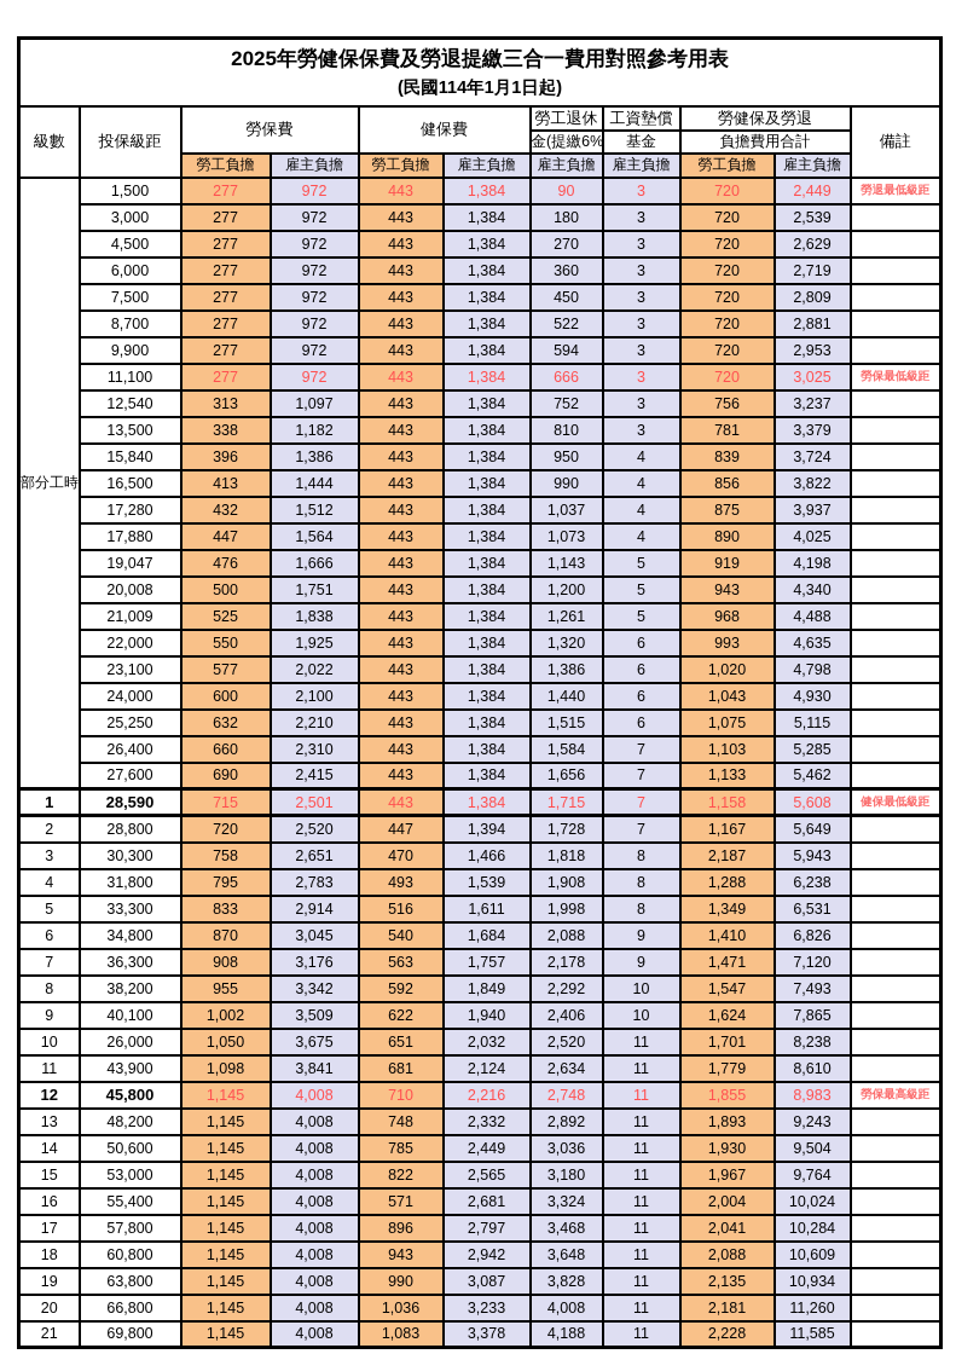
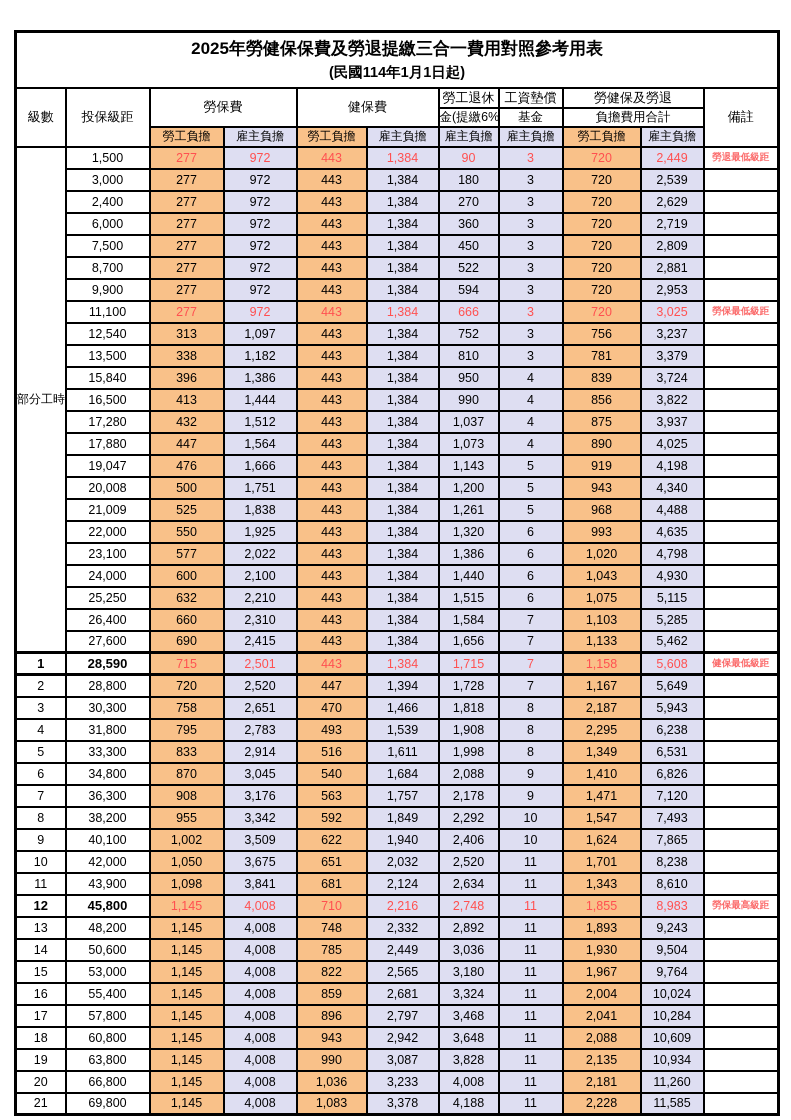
  2025年勞健保保費及勞退提繳三合一費用對照參考用表 (民國114年1月1日起)
  級數	投保級距	勞保費	健保費	勞工退休	工資墊償	勞健保及勞退	備註
  金(提繳6%	基金	負擔費用合計
  勞工負擔	雇主負擔	勞工負擔	雇主負擔	雇主負擔	雇主負擔	勞工負擔	雇主負擔
  部分工時	1,500	277	972	443	1,384	90	3	720	2,449	勞退最低級距
  3,000	277	972	443	1,384	180	3	720	2,539
- 4,500	277	972	443	1,384	270	3	720	2,629
+ 2,400	277	972	443	1,384	270	3	720	2,629
  6,000	277	972	443	1,384	360	3	720	2,719
  7,500	277	972	443	1,384	450	3	720	2,809
  8,700	277	972	443	1,384	522	3	720	2,881
  9,900	277	972	443	1,384	594	3	720	2,953
  11,100	277	972	443	1,384	666	3	720	3,025	勞保最低級距
  12,540	313	1,097	443	1,384	752	3	756	3,237
  13,500	338	1,182	443	1,384	810	3	781	3,379
  15,840	396	1,386	443	1,384	950	4	839	3,724
  16,500	413	1,444	443	1,384	990	4	856	3,822
  17,280	432	1,512	443	1,384	1,037	4	875	3,937
  17,880	447	1,564	443	1,384	1,073	4	890	4,025
  19,047	476	1,666	443	1,384	1,143	5	919	4,198
  20,008	500	1,751	443	1,384	1,200	5	943	4,340
  21,009	525	1,838	443	1,384	1,261	5	968	4,488
  22,000	550	1,925	443	1,384	1,320	6	993	4,635
  23,100	577	2,022	443	1,384	1,386	6	1,020	4,798
  24,000	600	2,100	443	1,384	1,440	6	1,043	4,930
  25,250	632	2,210	443	1,384	1,515	6	1,075	5,115
  26,400	660	2,310	443	1,384	1,584	7	1,103	5,285
  27,600	690	2,415	443	1,384	1,656	7	1,133	5,462
  1	28,590	715	2,501	443	1,384	1,715	7	1,158	5,608	健保最低級距
  2	28,800	720	2,520	447	1,394	1,728	7	1,167	5,649
  3	30,300	758	2,651	470	1,466	1,818	8	2,187	5,943
- 4	31,800	795	2,783	493	1,539	1,908	8	1,288	6,238
+ 4	31,800	795	2,783	493	1,539	1,908	8	2,295	6,238
  5	33,300	833	2,914	516	1,611	1,998	8	1,349	6,531
  6	34,800	870	3,045	540	1,684	2,088	9	1,410	6,826
  7	36,300	908	3,176	563	1,757	2,178	9	1,471	7,120
  8	38,200	955	3,342	592	1,849	2,292	10	1,547	7,493
  9	40,100	1,002	3,509	622	1,940	2,406	10	1,624	7,865
- 10	26,000	1,050	3,675	651	2,032	2,520	11	1,701	8,238
+ 10	42,000	1,050	3,675	651	2,032	2,520	11	1,701	8,238
- 11	43,900	1,098	3,841	681	2,124	2,634	11	1,779	8,610
+ 11	43,900	1,098	3,841	681	2,124	2,634	11	1,343	8,610
  12	45,800	1,145	4,008	710	2,216	2,748	11	1,855	8,983	勞保最高級距
  13	48,200	1,145	4,008	748	2,332	2,892	11	1,893	9,243
  14	50,600	1,145	4,008	785	2,449	3,036	11	1,930	9,504
  15	53,000	1,145	4,008	822	2,565	3,180	11	1,967	9,764
- 16	55,400	1,145	4,008	571	2,681	3,324	11	2,004	10,024
+ 16	55,400	1,145	4,008	859	2,681	3,324	11	2,004	10,024
  17	57,800	1,145	4,008	896	2,797	3,468	11	2,041	10,284
  18	60,800	1,145	4,008	943	2,942	3,648	11	2,088	10,609
  19	63,800	1,145	4,008	990	3,087	3,828	11	2,135	10,934
  20	66,800	1,145	4,008	1,036	3,233	4,008	11	2,181	11,260
  21	69,800	1,145	4,008	1,083	3,378	4,188	11	2,228	11,585
